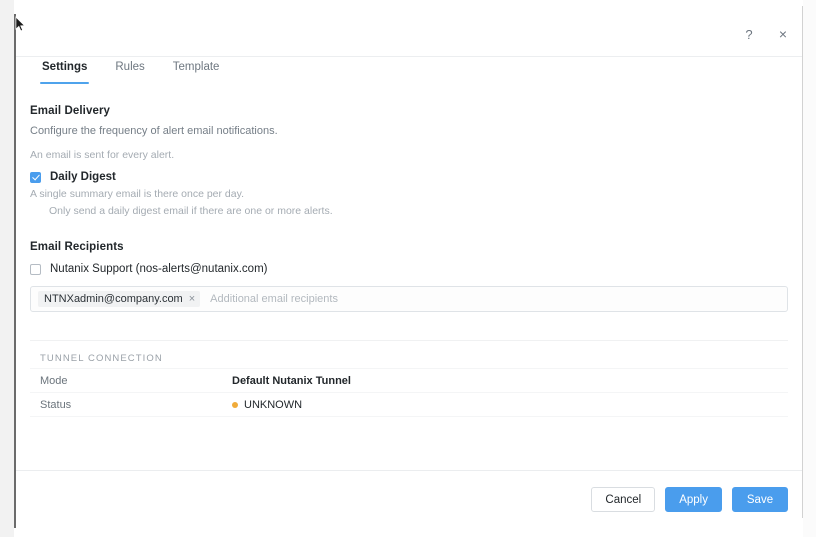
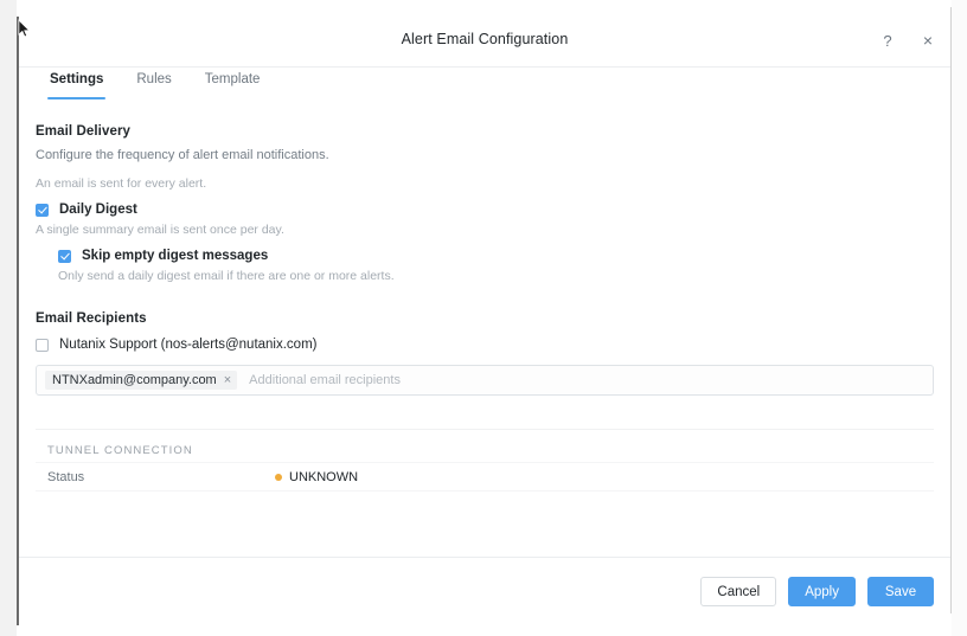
+ Alert Email Configuration
  ?
  ×
  Settings
  Rules
  Template
  Email Delivery
  Configure the frequency of alert email notifications.
  An email is sent for every alert.
  Daily Digest
- A single summary email is there once per day.
+ A single summary email is sent once per day.
+ Skip empty digest messages
  Only send a daily digest email if there are one or more alerts.
  Email Recipients
  Nutanix Support (nos-alerts@nutanix.com)
  NTNXadmin@company.com
  ×
  Additional email recipients
  TUNNEL CONNECTION
- Mode
- Default Nutanix Tunnel
  Status
  UNKNOWN
  Cancel
  Apply
  Save
